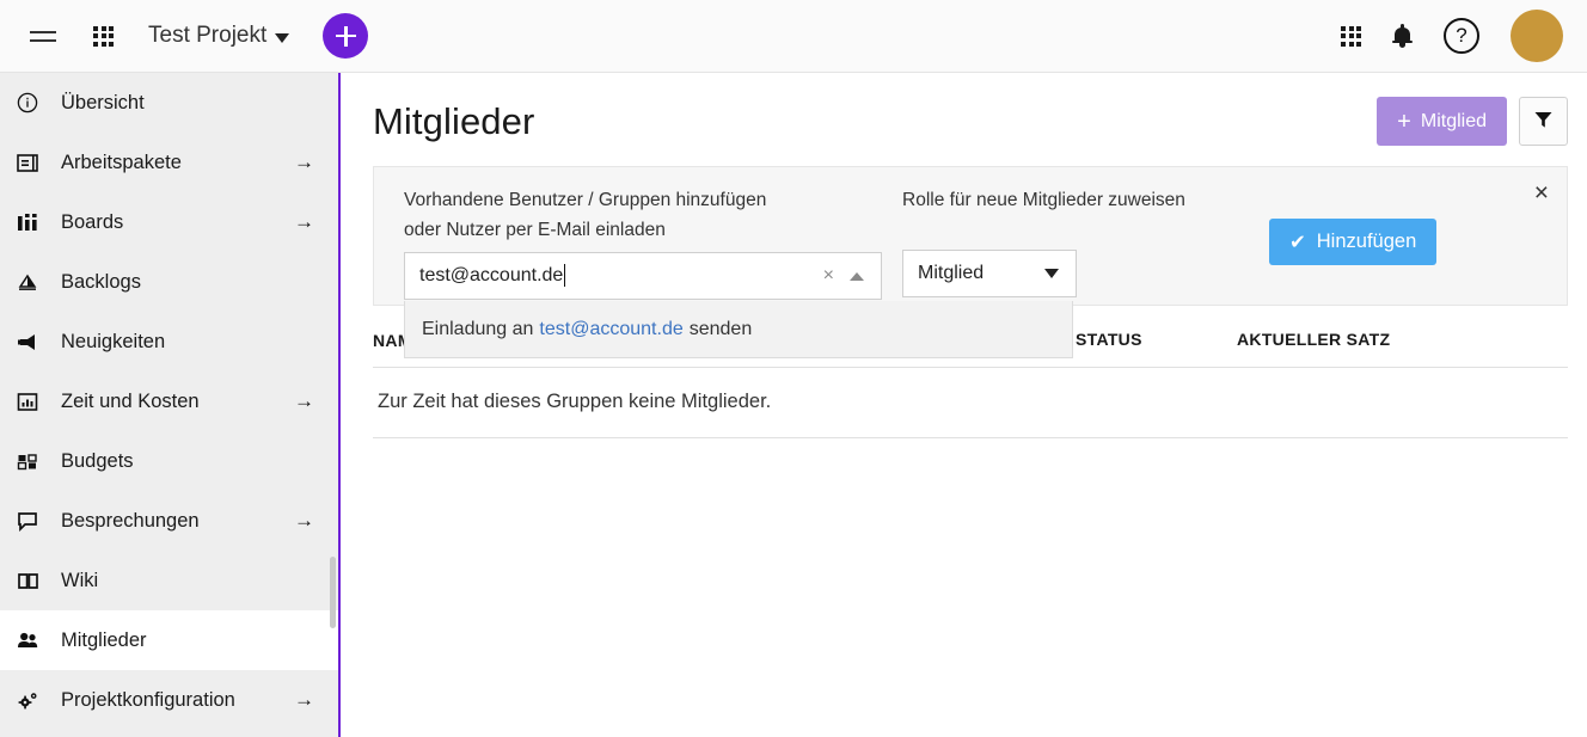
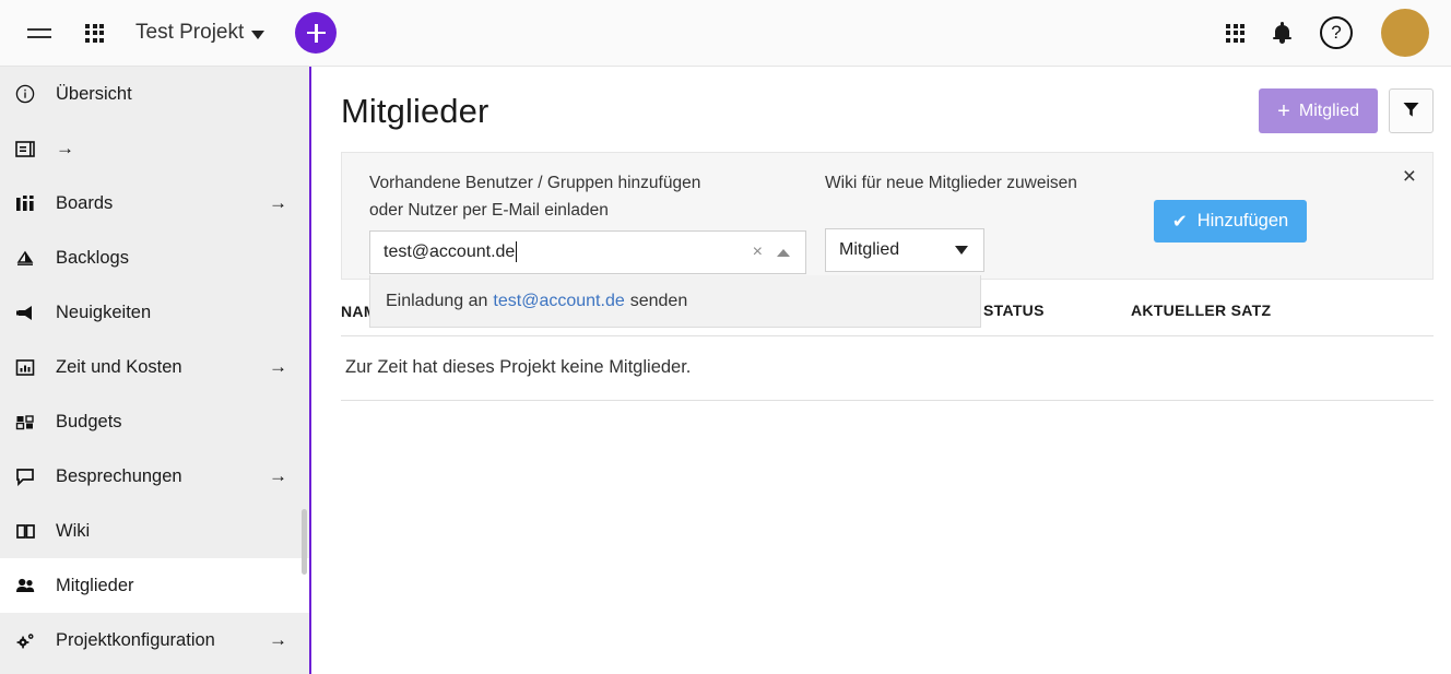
  Test Projekt
  ?
  Übersicht
- Arbeitspakete
  →
  Boards
  →
  Backlogs
  Neuigkeiten
  Zeit und Kosten
  →
  Budgets
  Besprechungen
  →
  Wiki
  Mitglieder
  Projektkonfiguration
  →
  Mitglieder
  +
  Mitglied
  ×
  Vorhandene Benutzer / Gruppen hinzufügen
  oder Nutzer per E-Mail einladen
  test@account.de
  ×
  Einladung an
  test@account.de
  senden
- Rolle für neue Mitglieder zuweisen
+ Wiki für neue Mitglieder zuweisen
  Mitglied
  ✔
  Hinzufügen
  STATUS
  AKTUELLER SATZ
- Zur Zeit hat dieses Gruppen keine Mitglieder.
+ Zur Zeit hat dieses Projekt keine Mitglieder.
